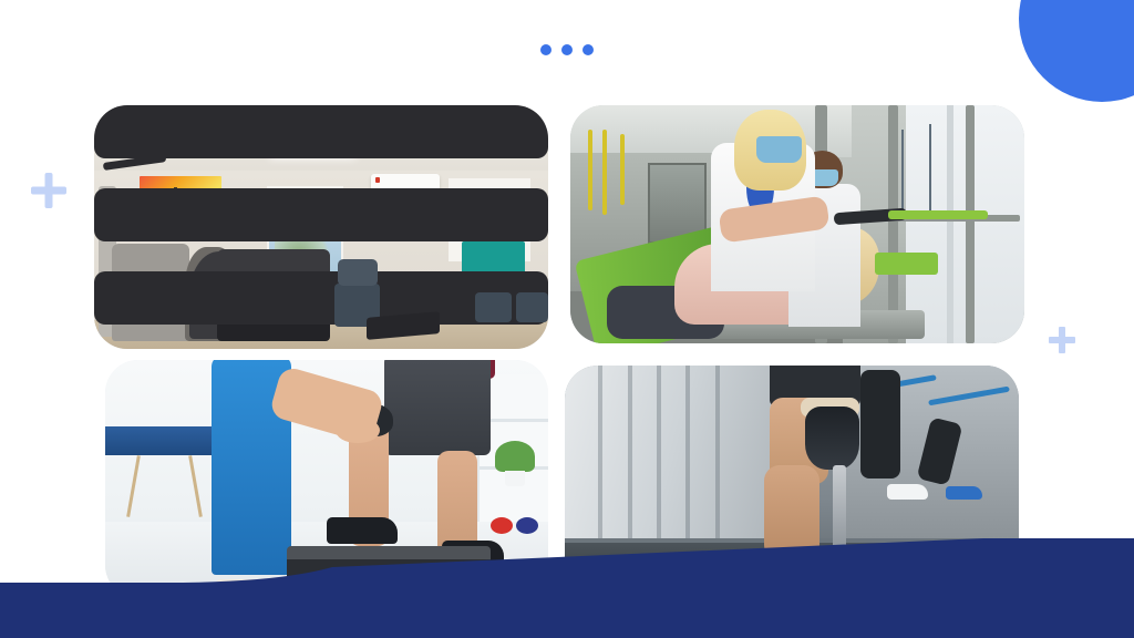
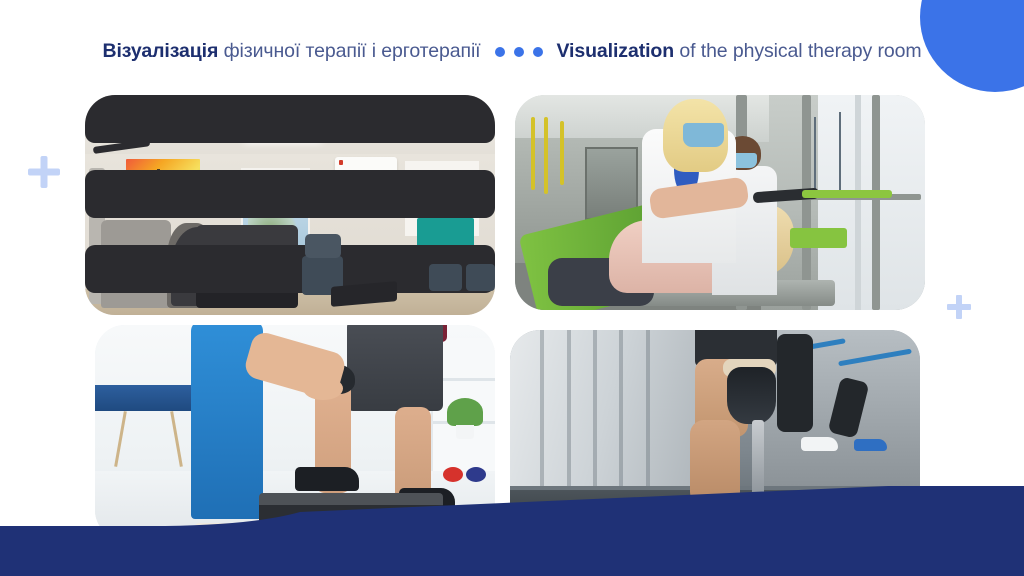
+ Візуалізація фізичної терапії і ерготерапії
+ Visualization of the physical therapy room
